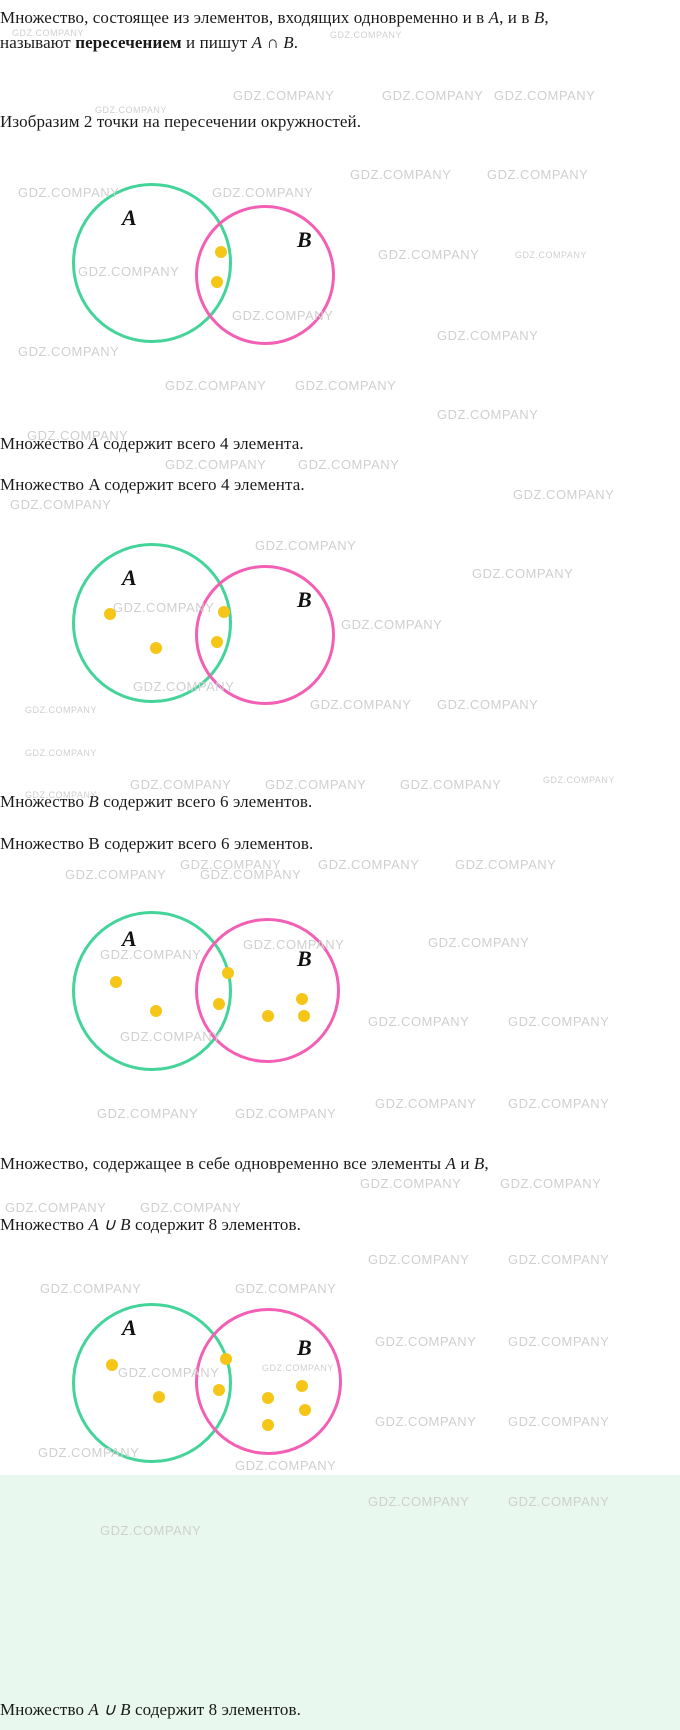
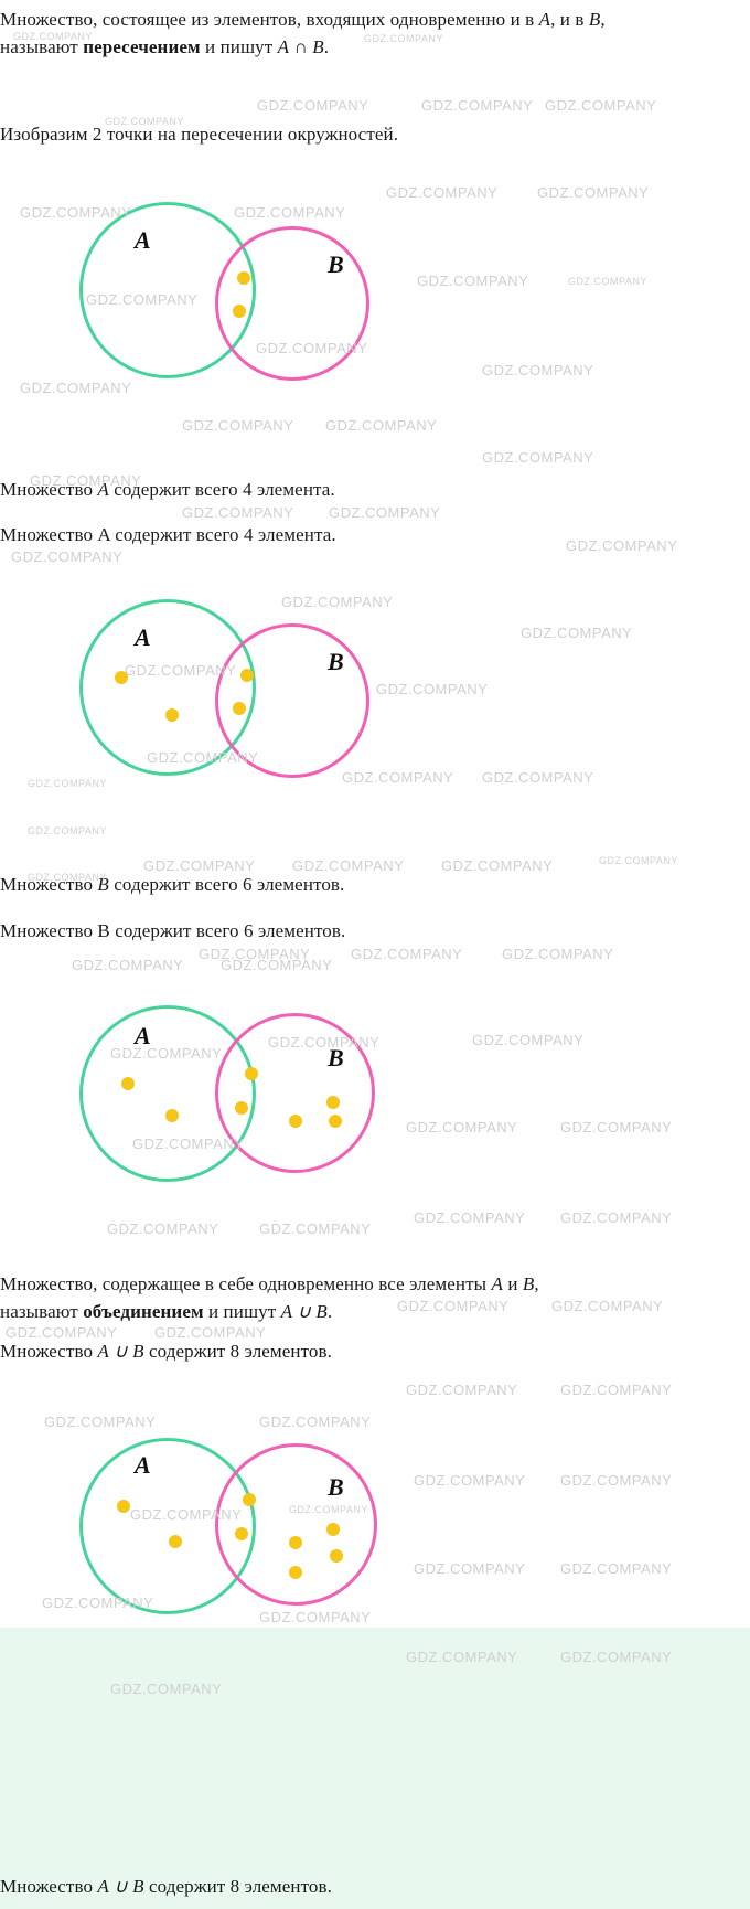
  Множество, состоящее из элементов, входящих одновременно и в A, и в B,
  называют пересечением и пишут A ∩ B.
  Изобразим 2 точки на пересечении окружностей.
  A
  B
  Множество A содержит всего 4 элемента.
  Множество A содержит всего 4 элемента.
  A
  B
  Множество B содержит всего 6 элементов.
  Множество B содержит всего 6 элементов.
  A
  B
  Множество, содержащее в себе одновременно все элементы A и B,
+ называют объединением и пишут A ∪ B.
  Множество A ∪ B содержит 8 элементов.
  A
  B
  Множество A ∪ B содержит 8 элементов.
  GDZ.COMPANY
  GDZ.COMPANY
  GDZ.COMPANY
  GDZ.COMPANY
  GDZ.COMPANY
  GDZ.COMPANY
  GDZ.COMPANY
  GDZ.COMPANY
  GDZ.COMPANY
  GDZ.COMPANY
  GDZ.COMPANY
  GDZ.COMPANY
  GDZ.COMPANY
  GDZ.COMPANY
  GDZ.COMPANY
  GDZ.COMPANY
  GDZ.COMPANY
  GDZ.COMPANY
  GDZ.COMPANY
  GDZ.COMPANY
  GDZ.COMPANY
  GDZ.COMPANY
  GDZ.COMPANY
  GDZ.COMPANY
  GDZ.COMPANY
  GDZ.COMPANY
  GDZ.COMPANY
  GDZ.COMPANY
  GDZ.COMPANY
  GDZ.COMPANY
  GDZ.COMPANY
  GDZ.COMPANY
  GDZ.COMPANY
  GDZ.COMPANY
  GDZ.COMPANY
  GDZ.COMPANY
  GDZ.COMPANY
  GDZ.COMPANY
  GDZ.COMPANY
  GDZ.COMPANY
  GDZ.COMPANY
  GDZ.COMPANY
  GDZ.COMPANY
  GDZ.COMPANY
  GDZ.COMPANY
  GDZ.COMPANY
  GDZ.COMPANY
  GDZ.COMPANY
  GDZ.COMPANY
  GDZ.COMPANY
  GDZ.COMPANY
  GDZ.COMPANY
  GDZ.COMPANY
  GDZ.COMPANY
  GDZ.COMPANY
  GDZ.COMPANY
  GDZ.COMPANY
  GDZ.COMPANY
  GDZ.COMPANY
  GDZ.COMPANY
  GDZ.COMPANY
  GDZ.COMPANY
  GDZ.COMPANY
  GDZ.COMPANY
  GDZ.COMPANY
  GDZ.COMPANY
  GDZ.COMPANY
  GDZ.COMPANY
  GDZ.COMPANY
  GDZ.COMPANY
  GDZ.COMPANY
  GDZ.COMPANY
